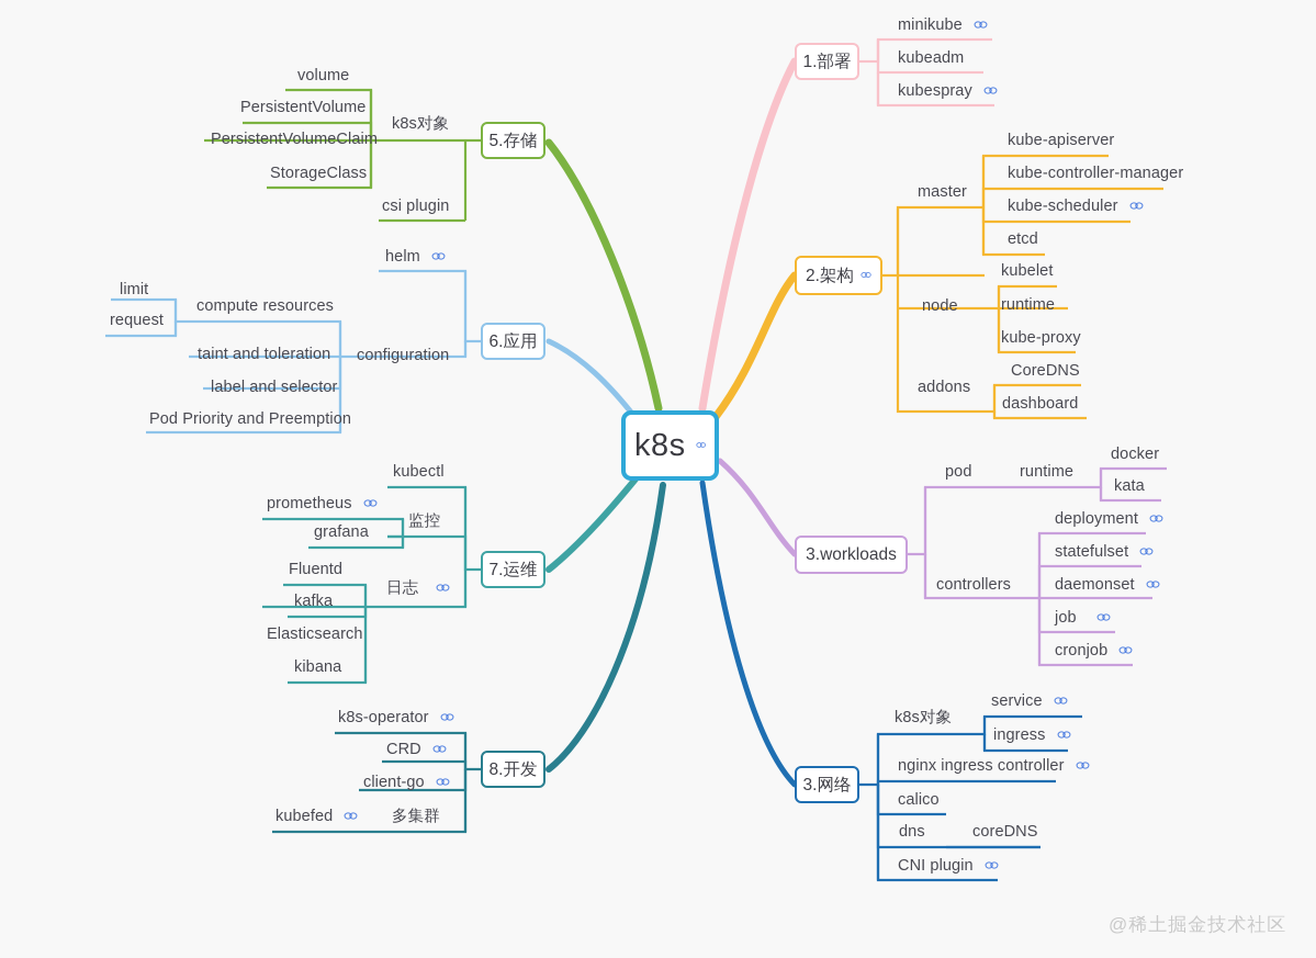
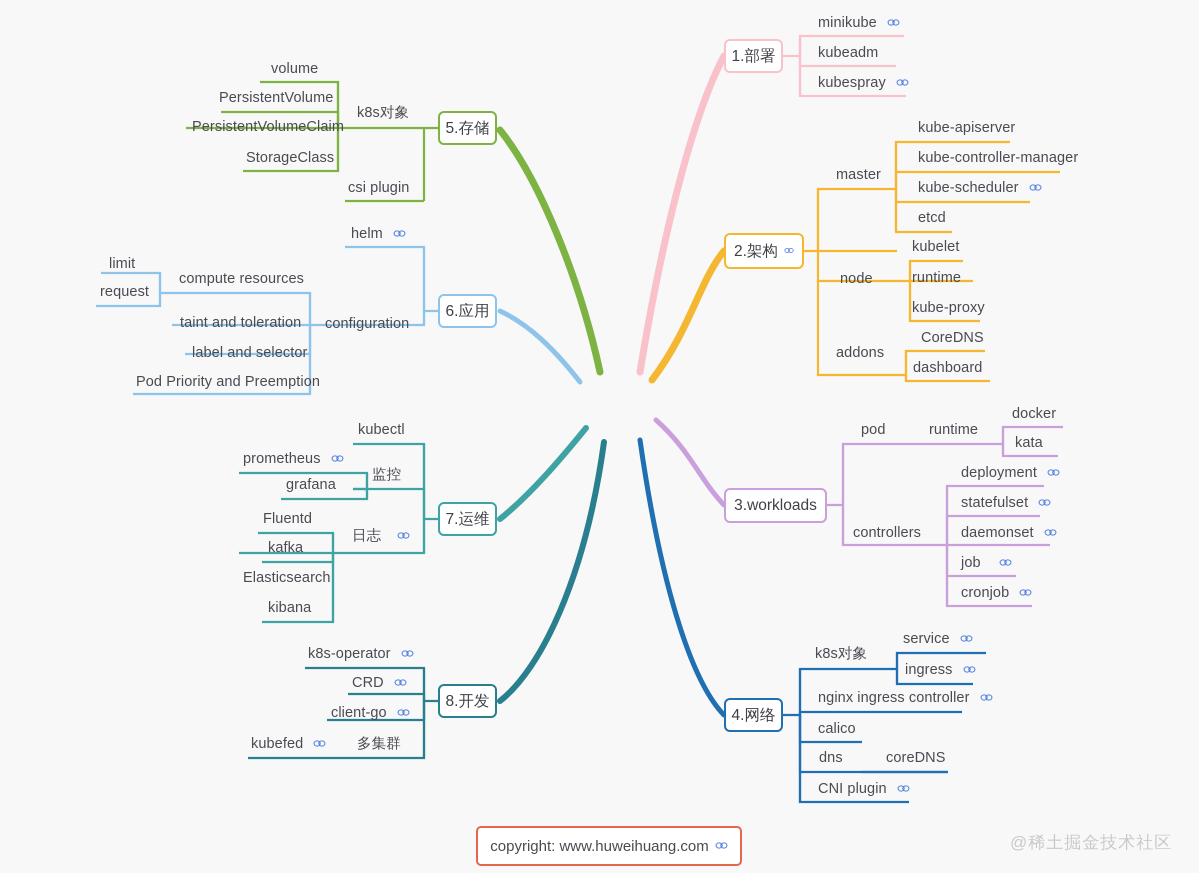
- k8s
  1.部署
  2.架构
  3.workloads
- 3.网络
+ 4.网络
  5.存储
  6.应用
  7.运维
  8.开发
  minikube
  kubeadm
  kubespray
  master
  kube-apiserver
  kube-controller-manager
  kube-scheduler
  etcd
  node
  kubelet
  runtime
  kube-proxy
  addons
  CoreDNS
  dashboard
  pod
  runtime
  docker
  kata
  controllers
  deployment
  statefulset
  daemonset
  job
  cronjob
  k8s对象
  service
  ingress
  nginx ingress controller
  calico
  dns
  coreDNS
  CNI plugin
  k8s对象
  volume
  PersistentVolume
  PersistentVolumeClaim
  StorageClass
  csi plugin
  helm
  configuration
  compute resources
  limit
  request
  taint and toleration
  label and selector
  Pod Priority and Preemption
  kubectl
  监控
  prometheus
  grafana
  日志
  Fluentd
  kafka
  Elasticsearch
  kibana
  k8s-operator
  CRD
  client-go
  多集群
  kubefed
+ copyright: www.huweihuang.com
  @稀土掘金技术社区
